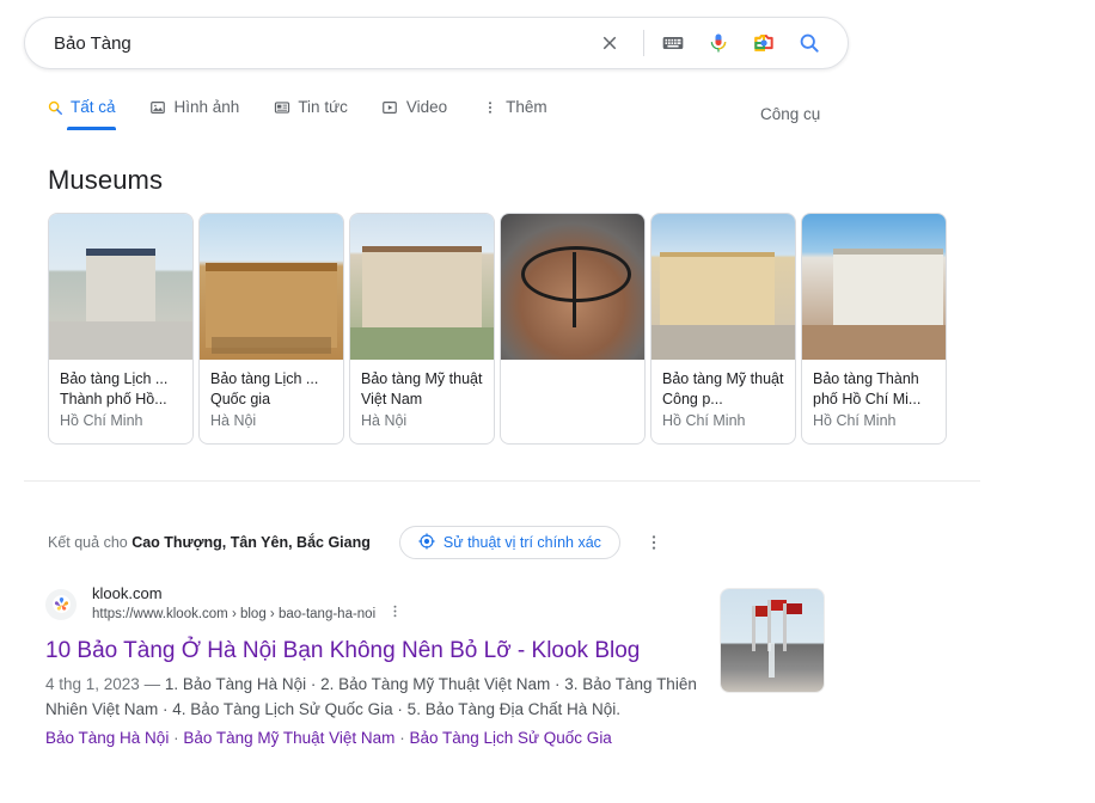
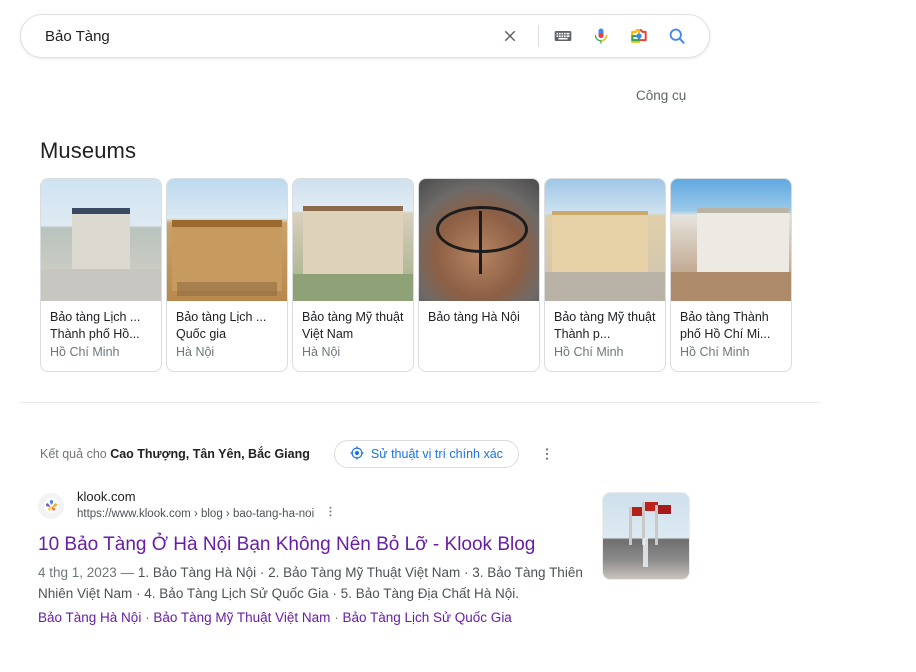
  Bảo Tàng
- Tất cả
- Hình ảnh
- Tin tức
- Video
- Thêm
  Công cụ
  Museums
  Bảo tàng Lịch ...
  Thành phố Hồ...
  Hồ Chí Minh
  Bảo tàng Lịch ...
  Quốc gia
  Hà Nội
  Bảo tàng Mỹ thuật Việt Nam
  Hà Nội
+ Bảo tàng Hà Nội
- Bảo tàng Mỹ thuật Công p...
+ Bảo tàng Mỹ thuật Thành p...
  Hồ Chí Minh
  Bảo tàng Thành phố Hồ Chí Mi...
  Hồ Chí Minh
  Kết quả cho Cao Thượng, Tân Yên, Bắc Giang
  Sử thuật vị trí chính xác
  klook.com
  https://www.klook.com › blog › bao-tang-ha-noi
  10 Bảo Tàng Ở Hà Nội Bạn Không Nên Bỏ Lỡ - Klook Blog
  4 thg 1, 2023 — 1. Bảo Tàng Hà Nội · 2. Bảo Tàng Mỹ Thuật Việt Nam · 3. Bảo Tàng Thiên Nhiên Việt Nam · 4. Bảo Tàng Lịch Sử Quốc Gia · 5. Bảo Tàng Địa Chất Hà Nội.
  Bảo Tàng Hà Nội · Bảo Tàng Mỹ Thuật Việt Nam · Bảo Tàng Lịch Sử Quốc Gia
